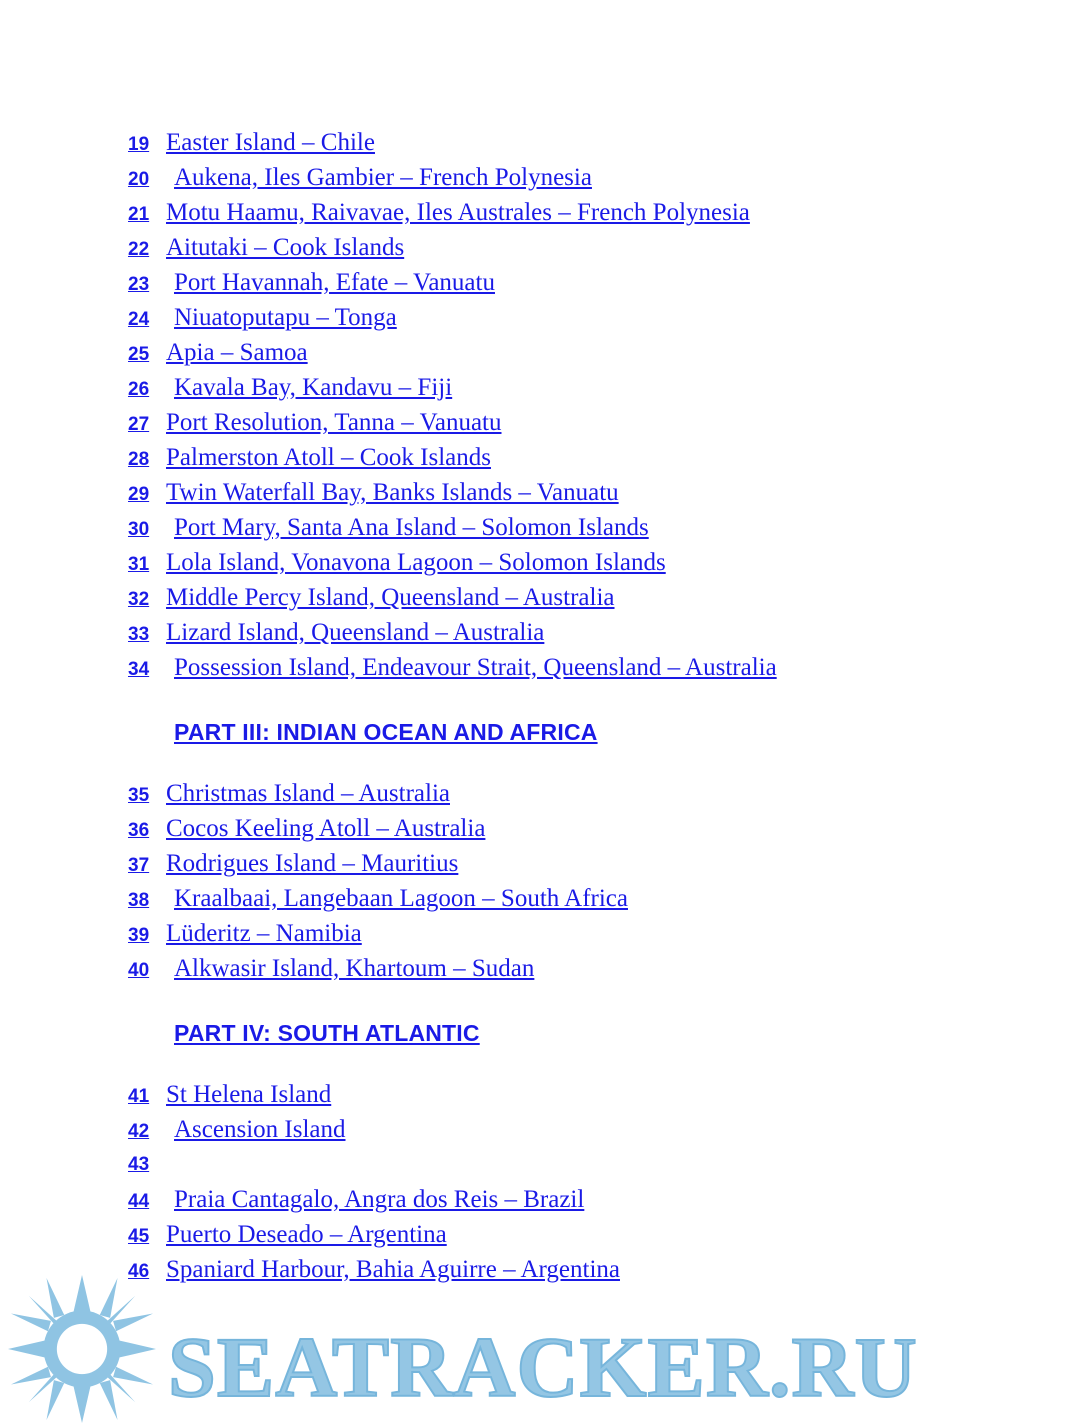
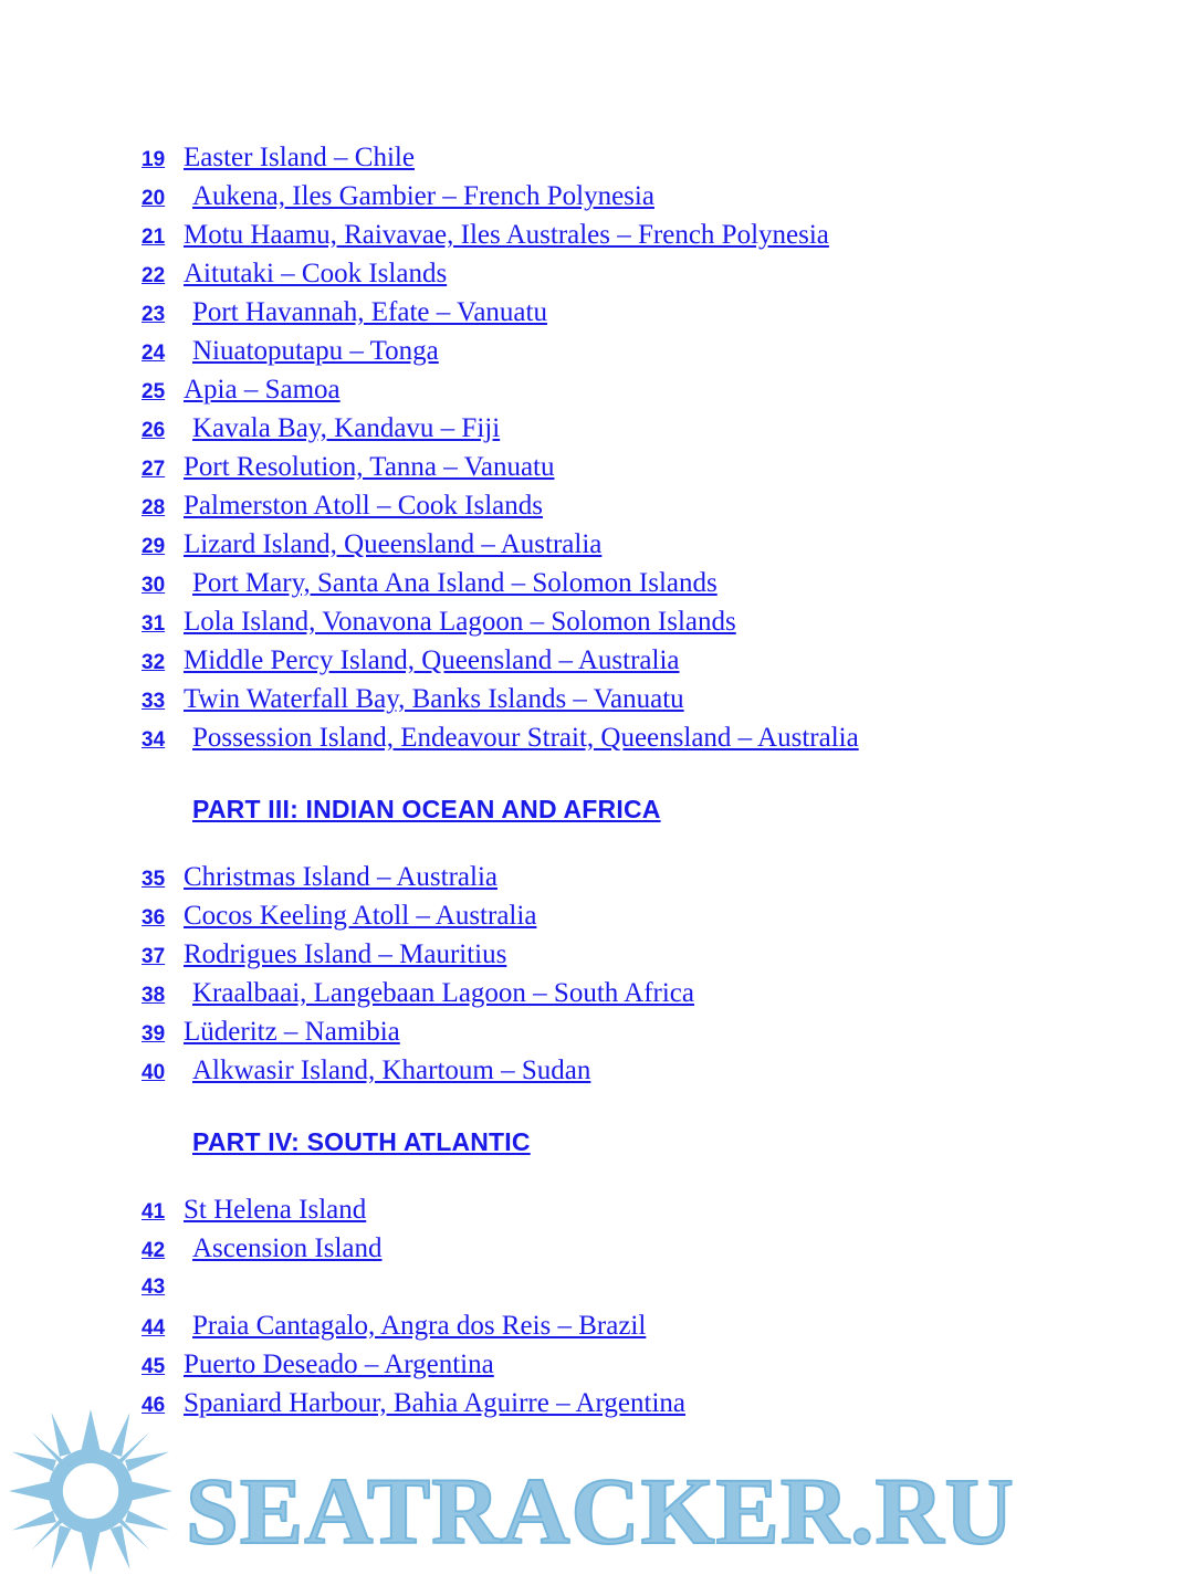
  19
  Easter Island – Chile
  20
  Aukena, Iles Gambier – French Polynesia
  21
  Motu Haamu, Raivavae, Iles Australes – French Polynesia
  22
  Aitutaki – Cook Islands
  23
  Port Havannah, Efate – Vanuatu
  24
  Niuatoputapu – Tonga
  25
  Apia – Samoa
  26
  Kavala Bay, Kandavu – Fiji
  27
  Port Resolution, Tanna – Vanuatu
  28
  Palmerston Atoll – Cook Islands
  29
- Twin Waterfall Bay, Banks Islands – Vanuatu
+ Lizard Island, Queensland – Australia
  30
  Port Mary, Santa Ana Island – Solomon Islands
  31
  Lola Island, Vonavona Lagoon – Solomon Islands
  32
  Middle Percy Island, Queensland – Australia
  33
- Lizard Island, Queensland – Australia
+ Twin Waterfall Bay, Banks Islands – Vanuatu
  34
  Possession Island, Endeavour Strait, Queensland – Australia
  PART III: INDIAN OCEAN AND AFRICA
  35
  Christmas Island – Australia
  36
  Cocos Keeling Atoll – Australia
  37
  Rodrigues Island – Mauritius
  38
  Kraalbaai, Langebaan Lagoon – South Africa
  39
  Lüderitz – Namibia
  40
  Alkwasir Island, Khartoum – Sudan
  PART IV: SOUTH ATLANTIC
  41
  St Helena Island
  42
  Ascension Island
  43
  44
  Praia Cantagalo, Angra dos Reis – Brazil
  45
  Puerto Deseado – Argentina
  46
  Spaniard Harbour, Bahia Aguirre – Argentina
  SEATRACKER.RU
